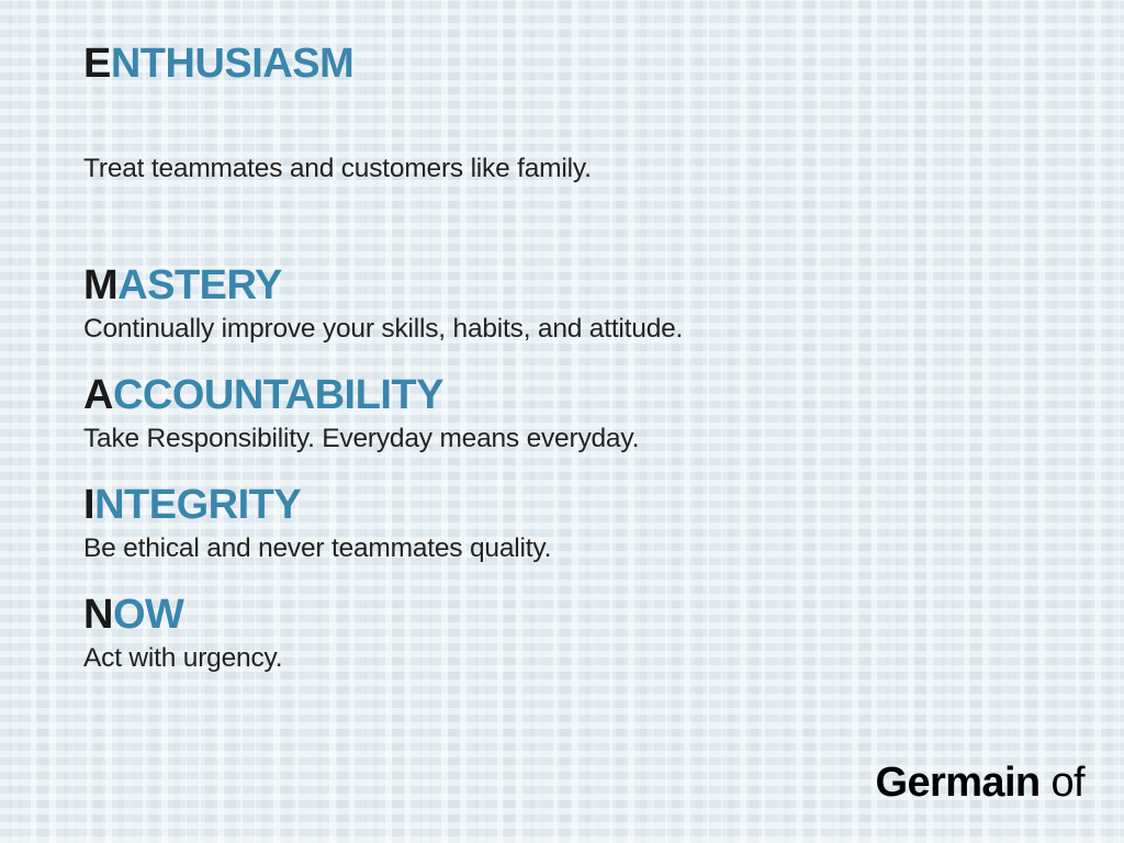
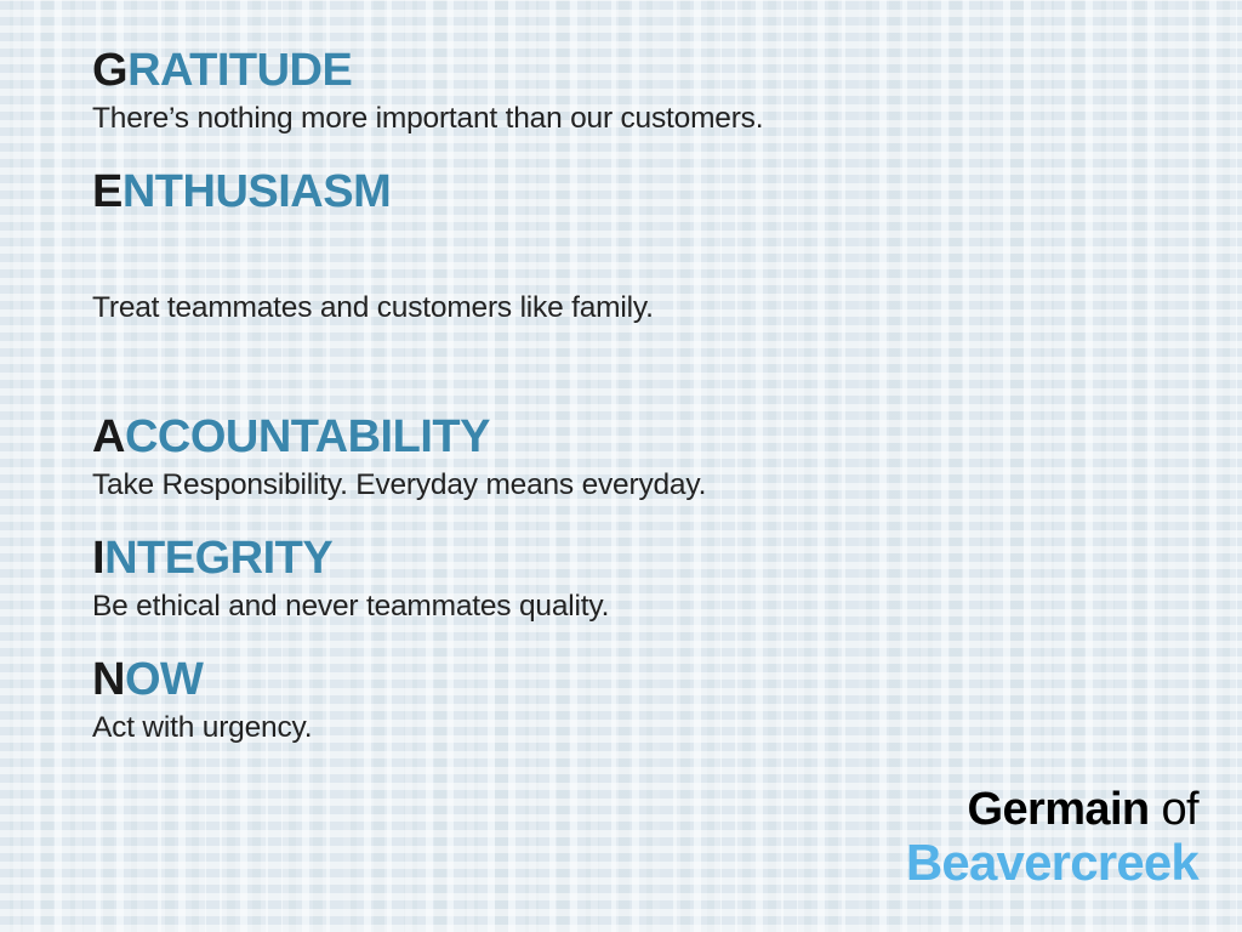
+ GRATITUDE
+ There’s nothing more important than our customers.
  ENTHUSIASM
  Treat teammates and customers like family.
- MASTERY
- Continually improve your skills, habits, and attitude.
  ACCOUNTABILITY
  Take Responsibility. Everyday means everyday.
  INTEGRITY
  Be ethical and never teammates quality.
  NOW
  Act with urgency.
  Germain of
+ Beavercreek
